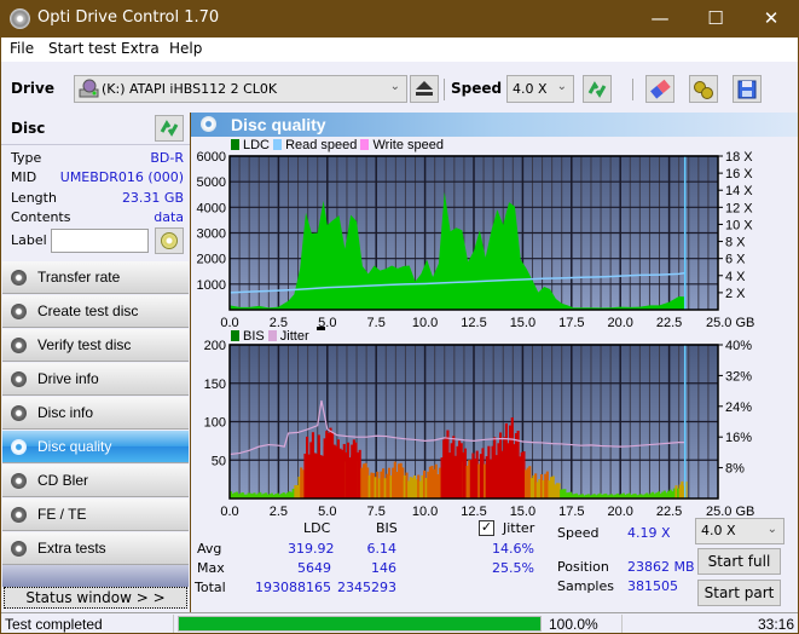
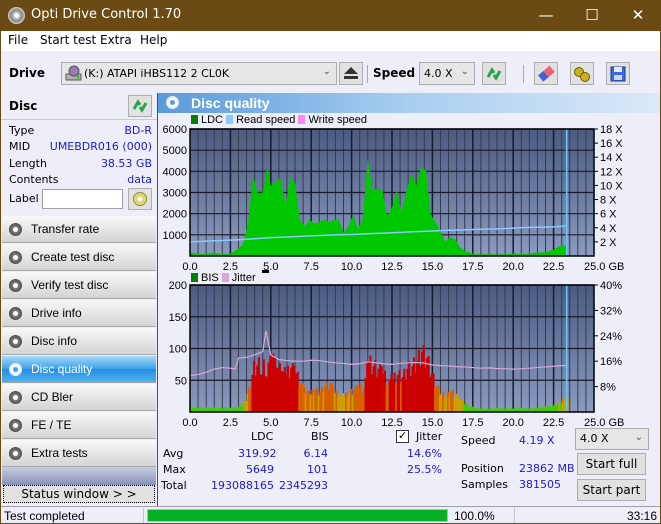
  Opti Drive Control 1.70
  —
  ☐
  ✕
  File
  Start test
  Extra
  Help
  Drive
  (K:) ATAPI iHBS112 2 CL0K
  ⌄
  Speed
  4.0 X
  ⌄
  Disc
  Type
  BD-R
  MID
  UMEBDR016 (000)
  Length
- 23.31 GB
+ 38.53 GB
  Contents
  data
  Label
  Transfer rate
  Create test disc
  Verify test disc
  Drive info
  Disc info
  Disc quality
  CD Bler
  FE / TE
  Extra tests
  Status window > >
  Disc quality
  LDC Read speed Write speed
  1000
  2000
  3000
  4000
  5000
  6000
  2 X
  4 X
  6 X
  8 X
  10 X
  12 X
  14 X
  16 X
  18 X
  0.0
  2.5
  5.0
  7.5
  10.0
  12.5
  15.0
  17.5
  20.0
  22.5
  25.0 GB
  BIS Jitter
  50
  100
  150
  200
  8%
  16%
  24%
  32%
  40%
  0.0
  2.5
  5.0
  7.5
  10.0
  12.5
  15.0
  17.5
  20.0
  22.5
  25.0 GB
  LDC
  BIS
  ✓
  Jitter
  Avg
  319.92
  6.14
  14.6%
  Max
  5649
- 146
+ 101
  25.5%
  Total
  193088165
  2345293
  Speed
  4.19 X
  Position
  23862 MB
  Samples
  381505
  4.0 X
  ⌄
  Start full
  Start part
  Test completed
  100.0%
  33:16
